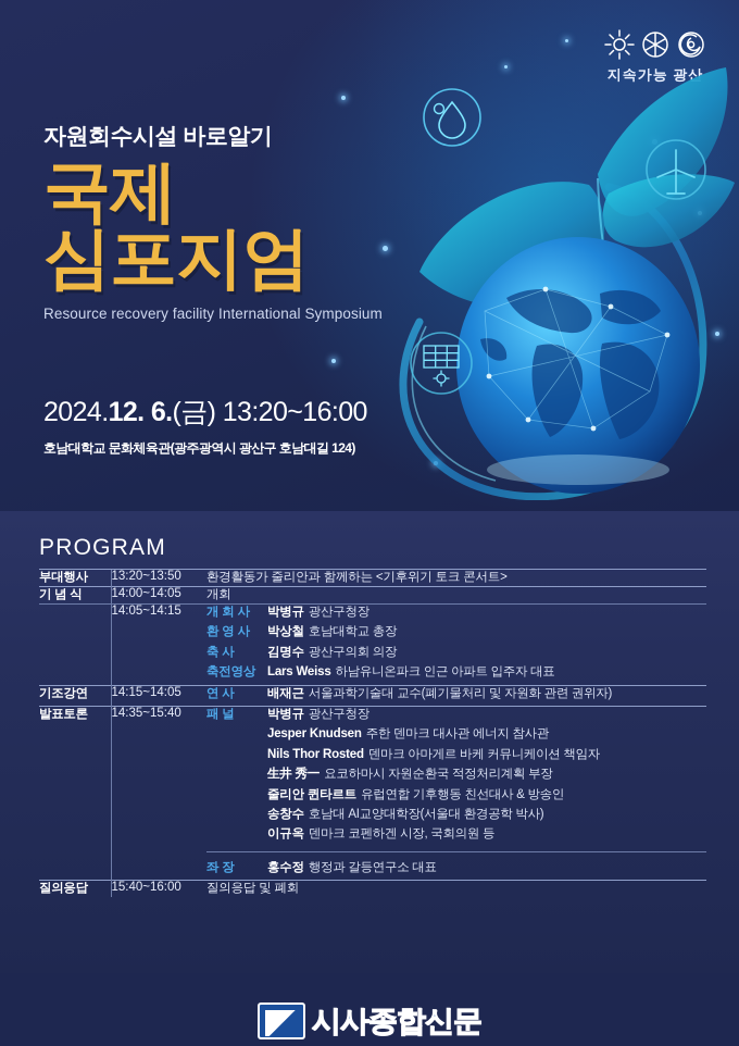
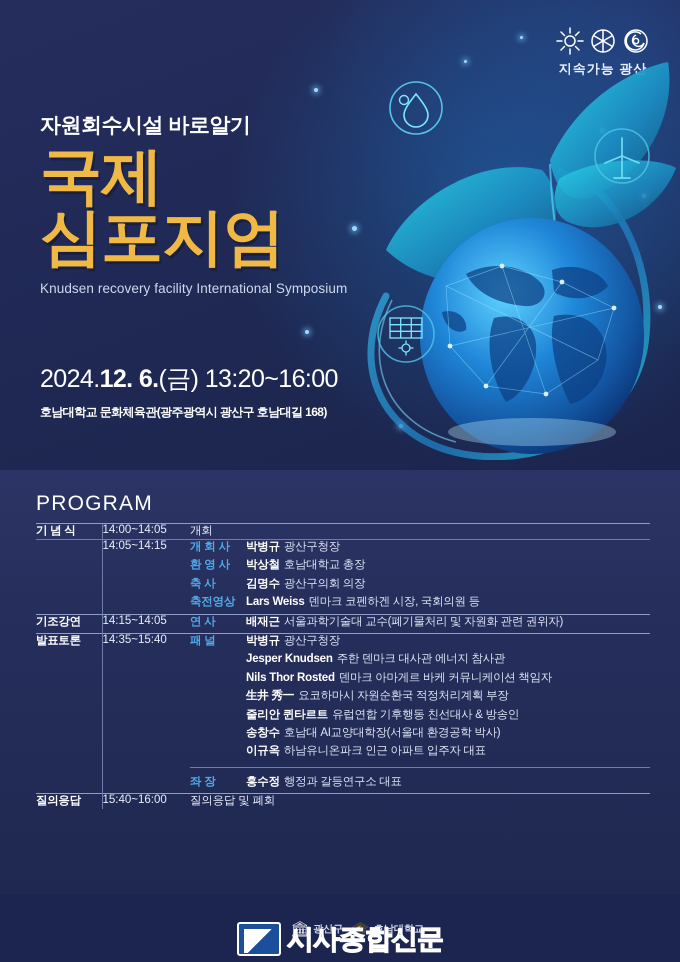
  지속가능 광산
  자원회수시설 바로알기
  국제
  심포지엄
- Resource recovery facility International Symposium
+ Knudsen recovery facility International Symposium
  2024.12. 6.(금) 13:20~16:00
- 호남대학교 문화체육관(광주광역시 광산구 호남대길 124)
+ 호남대학교 문화체육관(광주광역시 광산구 호남대길 168)
  PROGRAM
- 부대행사	13:20~13:50	환경활동가 줄리안과 함께하는 <기후위기 토크 콘서트>
  기 념 식	14:00~14:05	개회
- 	14:05~14:15	개 회 사 박병규 광산구청장 환 영 사 박상철 호남대학교 총장 축 사 김명수 광산구의회 의장 축전영상 Lars Weiss 하남유니온파크 인근 아파트 입주자 대표
+ 	14:05~14:15	개 회 사 박병규 광산구청장 환 영 사 박상철 호남대학교 총장 축 사 김명수 광산구의회 의장 축전영상 Lars Weiss 덴마크 코펜하겐 시장, 국회의원 등
  기조강연	14:15~14:05	연 사 배재근 서울과학기술대 교수(폐기물처리 및 자원화 관련 권위자)
- 발표토론	14:35~15:40	패 널 박병규 광산구청장 Jesper Knudsen 주한 덴마크 대사관 에너지 참사관 Nils Thor Rosted 덴마크 아마게르 바케 커뮤니케이션 책임자 生井 秀一 요코하마시 자원순환국 적정처리계획 부장 줄리안 퀸타르트 유럽연합 기후행동 친선대사 & 방송인 송창수 호남대 AI교양대학장(서울대 환경공학 박사) 이규옥 덴마크 코펜하겐 시장, 국회의원 등 좌 장 홍수정 행정과 갈등연구소 대표
+ 발표토론	14:35~15:40	패 널 박병규 광산구청장 Jesper Knudsen 주한 덴마크 대사관 에너지 참사관 Nils Thor Rosted 덴마크 아마게르 바케 커뮤니케이션 책임자 生井 秀一 요코하마시 자원순환국 적정처리계획 부장 줄리안 퀸타르트 유럽연합 기후행동 친선대사 & 방송인 송창수 호남대 AI교양대학장(서울대 환경공학 박사) 이규옥 하남유니온파크 인근 아파트 입주자 대표 좌 장 홍수정 행정과 갈등연구소 대표
  질의응답	15:40~16:00	질의응답 및 폐회
+ 🏛
+ 광산구
+ 🎓
+ 호남대학교
  시사종합신문
